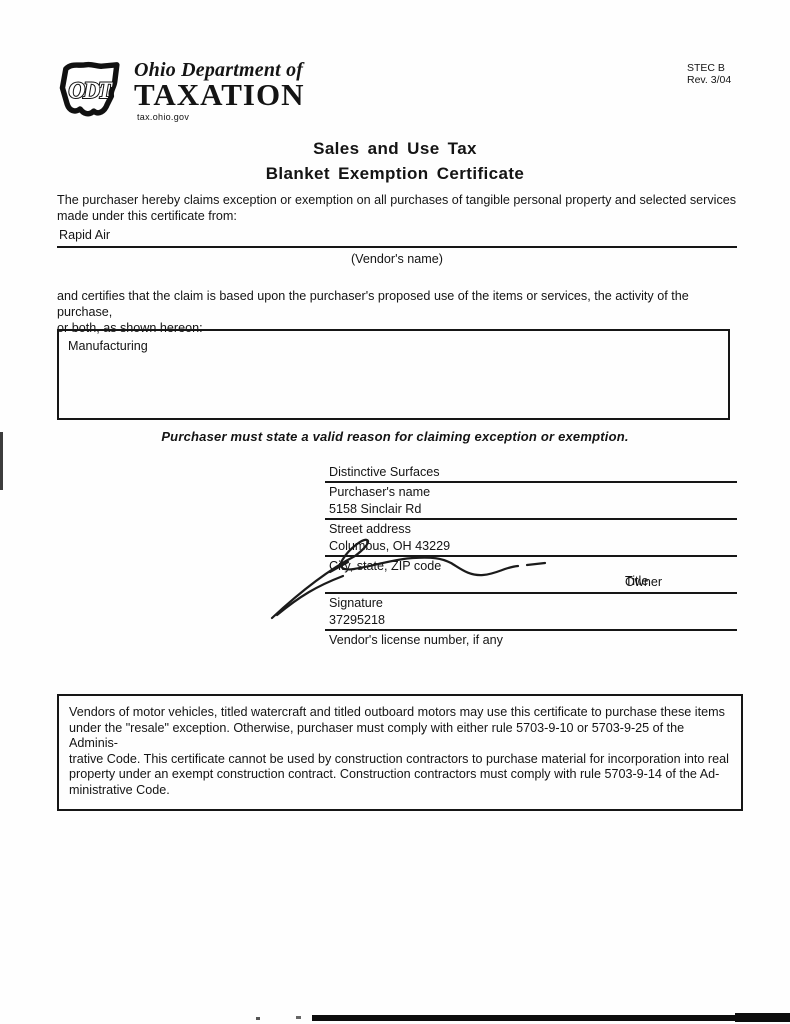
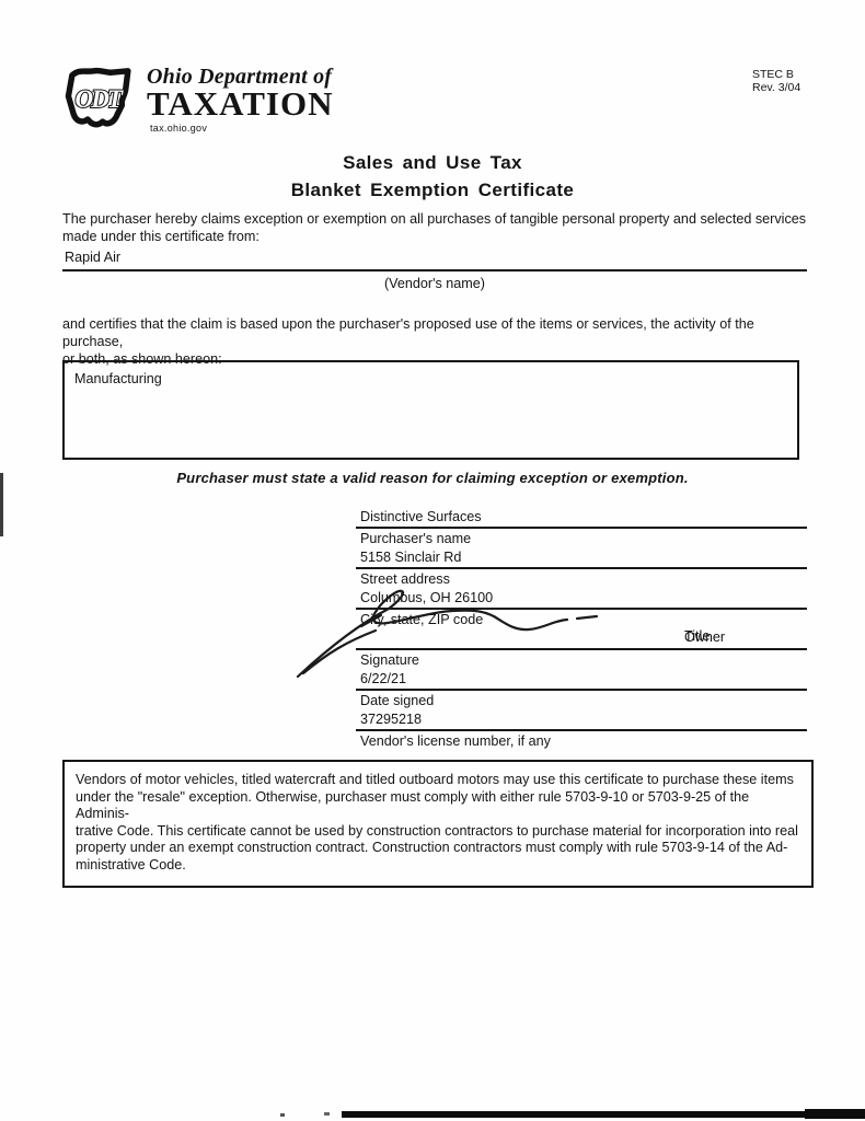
  ODT
  Ohio Department of
  TAXATION
  tax.ohio.gov
  STEC B
  Rev. 3/04
  Sales and Use Tax
  Blanket Exemption Certificate
  The purchaser hereby claims exception or exemption on all purchases of tangible personal property and selected services
  made under this certificate from:
  Rapid Air
  (Vendor's name)
  and certifies that the claim is based upon the purchaser's proposed use of the items or services, the activity of the purchase,
  or both, as shown hereon:
  Manufacturing
  Purchaser must state a valid reason for claiming exception or exemption.
  Distinctive Surfaces
  Purchaser's name
  5158 Sinclair Rd
  Street address
- Columbus, OH 43229
+ Columbus, OH 26100
  Cy, ste, ZIP code
  Owner
  Signature
  Title
+ 6/22/21
+ Date signed
  37295218
  Vendor's license number, if any
  Vendors of motor vehicles, titled watercraft and titled outboard motors may use this certificate to purchase these items
  under the "resale" exception. Otherwise, purchaser must comply with either rule 5703-9-10 or 5703-9-25 of the Adminis-
  trative Code. This certificate cannot be used by construction contractors to purchase material for incorporation into real
  property under an exempt construction contract. Construction contractors must comply with rule 5703-9-14 of the Ad-
  ministrative Code.
